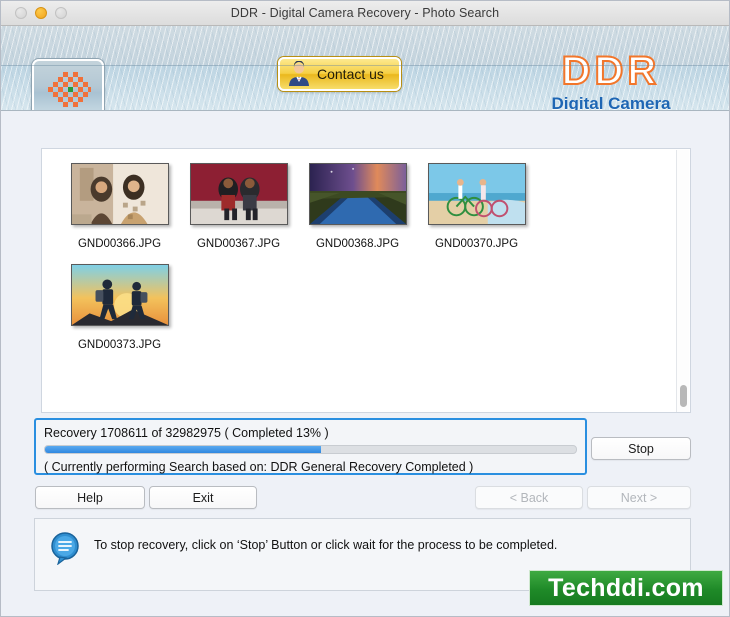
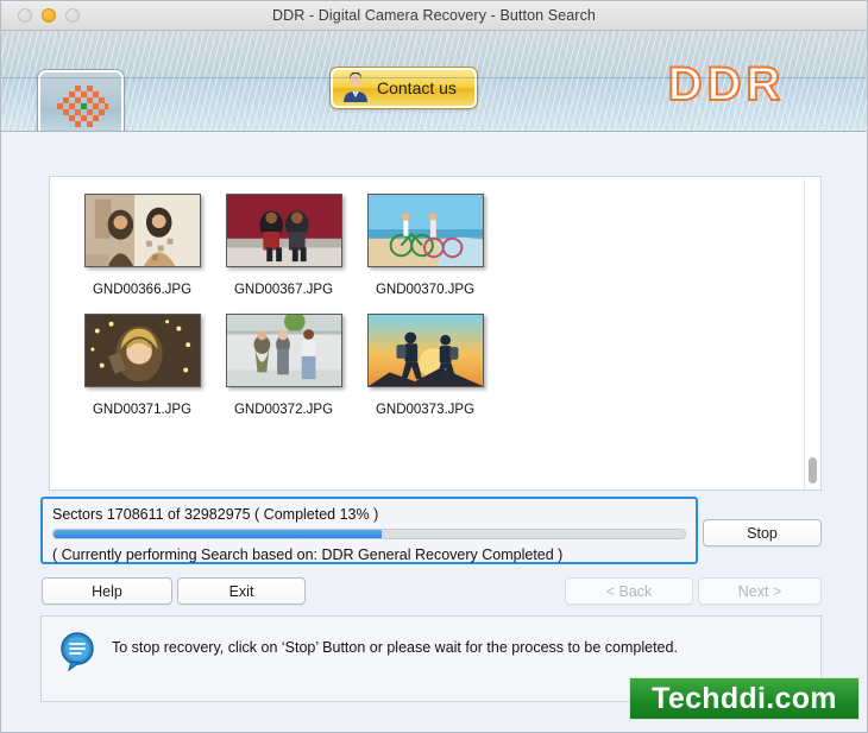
- DDR - Digital Camera Recovery - Photo Search
+ DDR - Digital Camera Recovery - Button Search
  Contact us
  DDR
- Digital Camera
  GND00366.JPG
  GND00367.JPG
- GND00368.JPG
  GND00370.JPG
+ GND00371.JPG
+ GND00372.JPG
  GND00373.JPG
- Recovery 1708611 of 32982975 ( Completed 13% )
+ Sectors 1708611 of 32982975 ( Completed 13% )
  ( Currently performing Search based on: DDR General Recovery Completed )
  Stop
  Help
  Exit
  < Back
  Next >
- To stop recovery, click on ‘Stop’ Button or click wait for the process to be completed.
+ To stop recovery, click on ‘Stop’ Button or please wait for the process to be completed.
  Techddi.com
